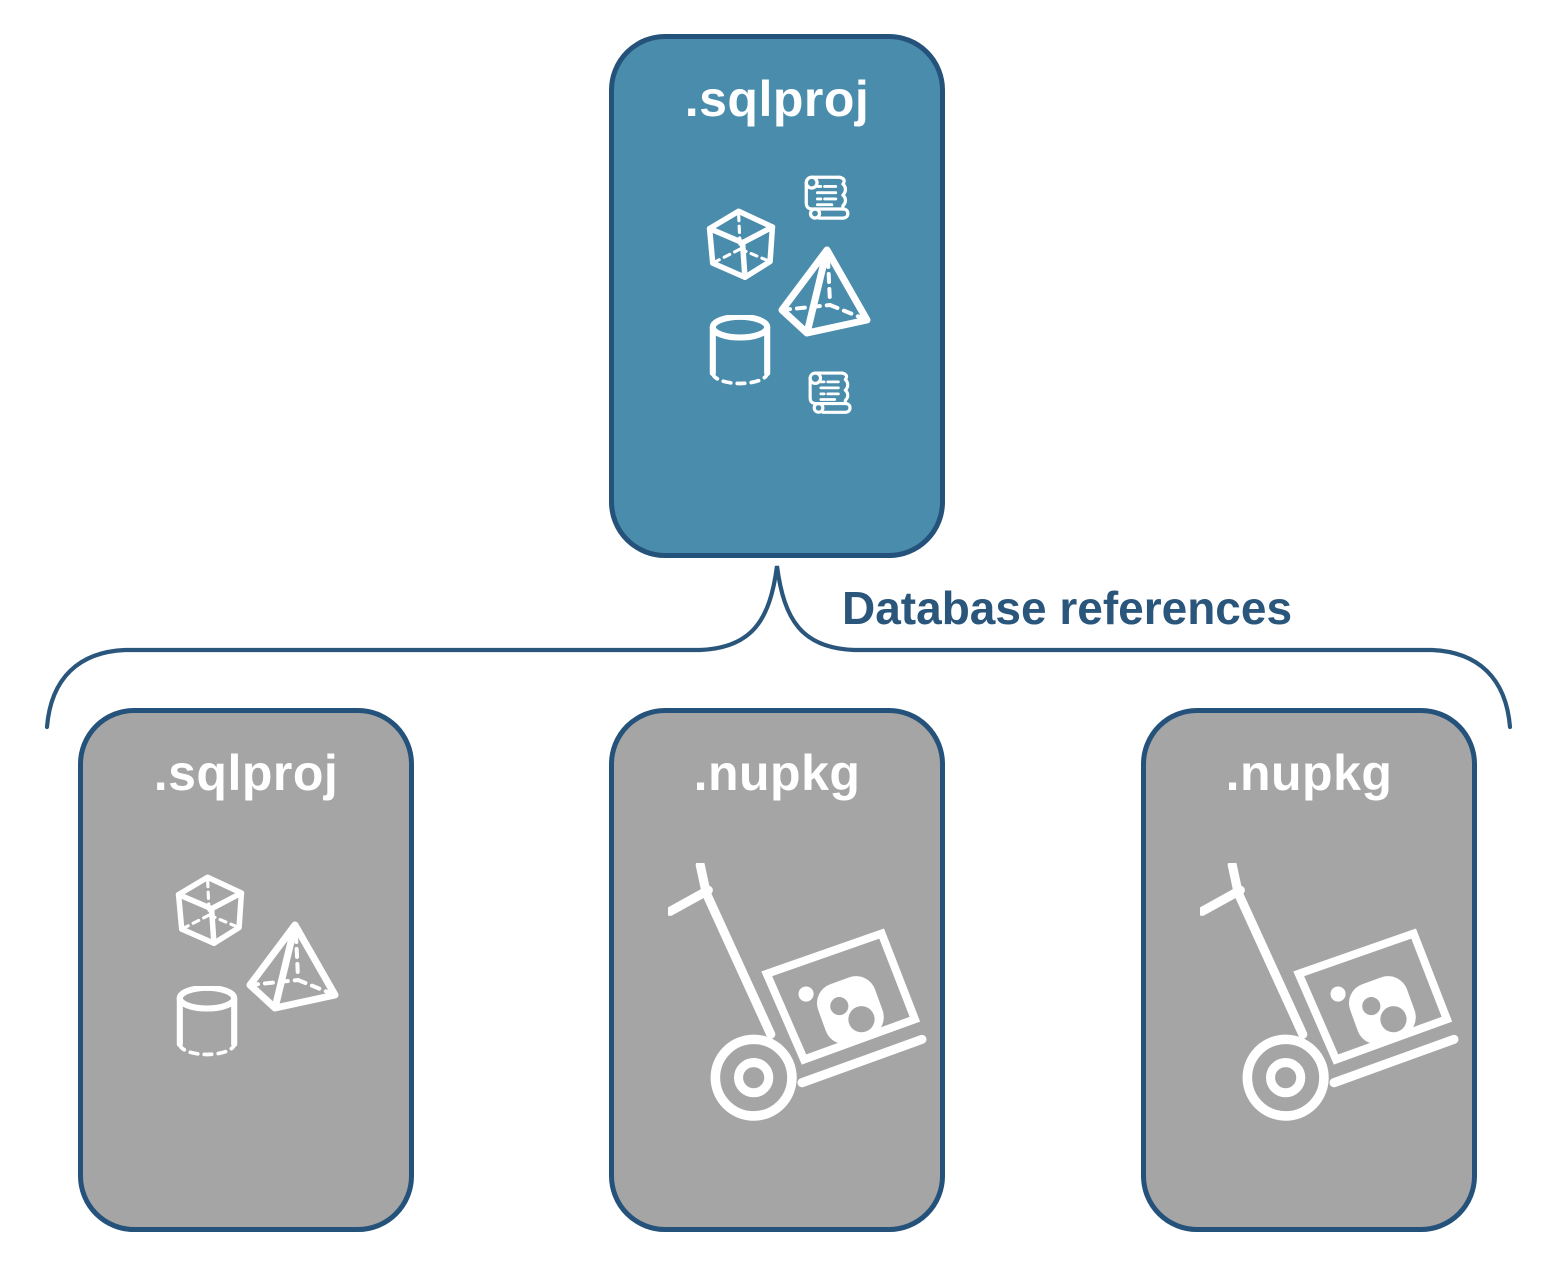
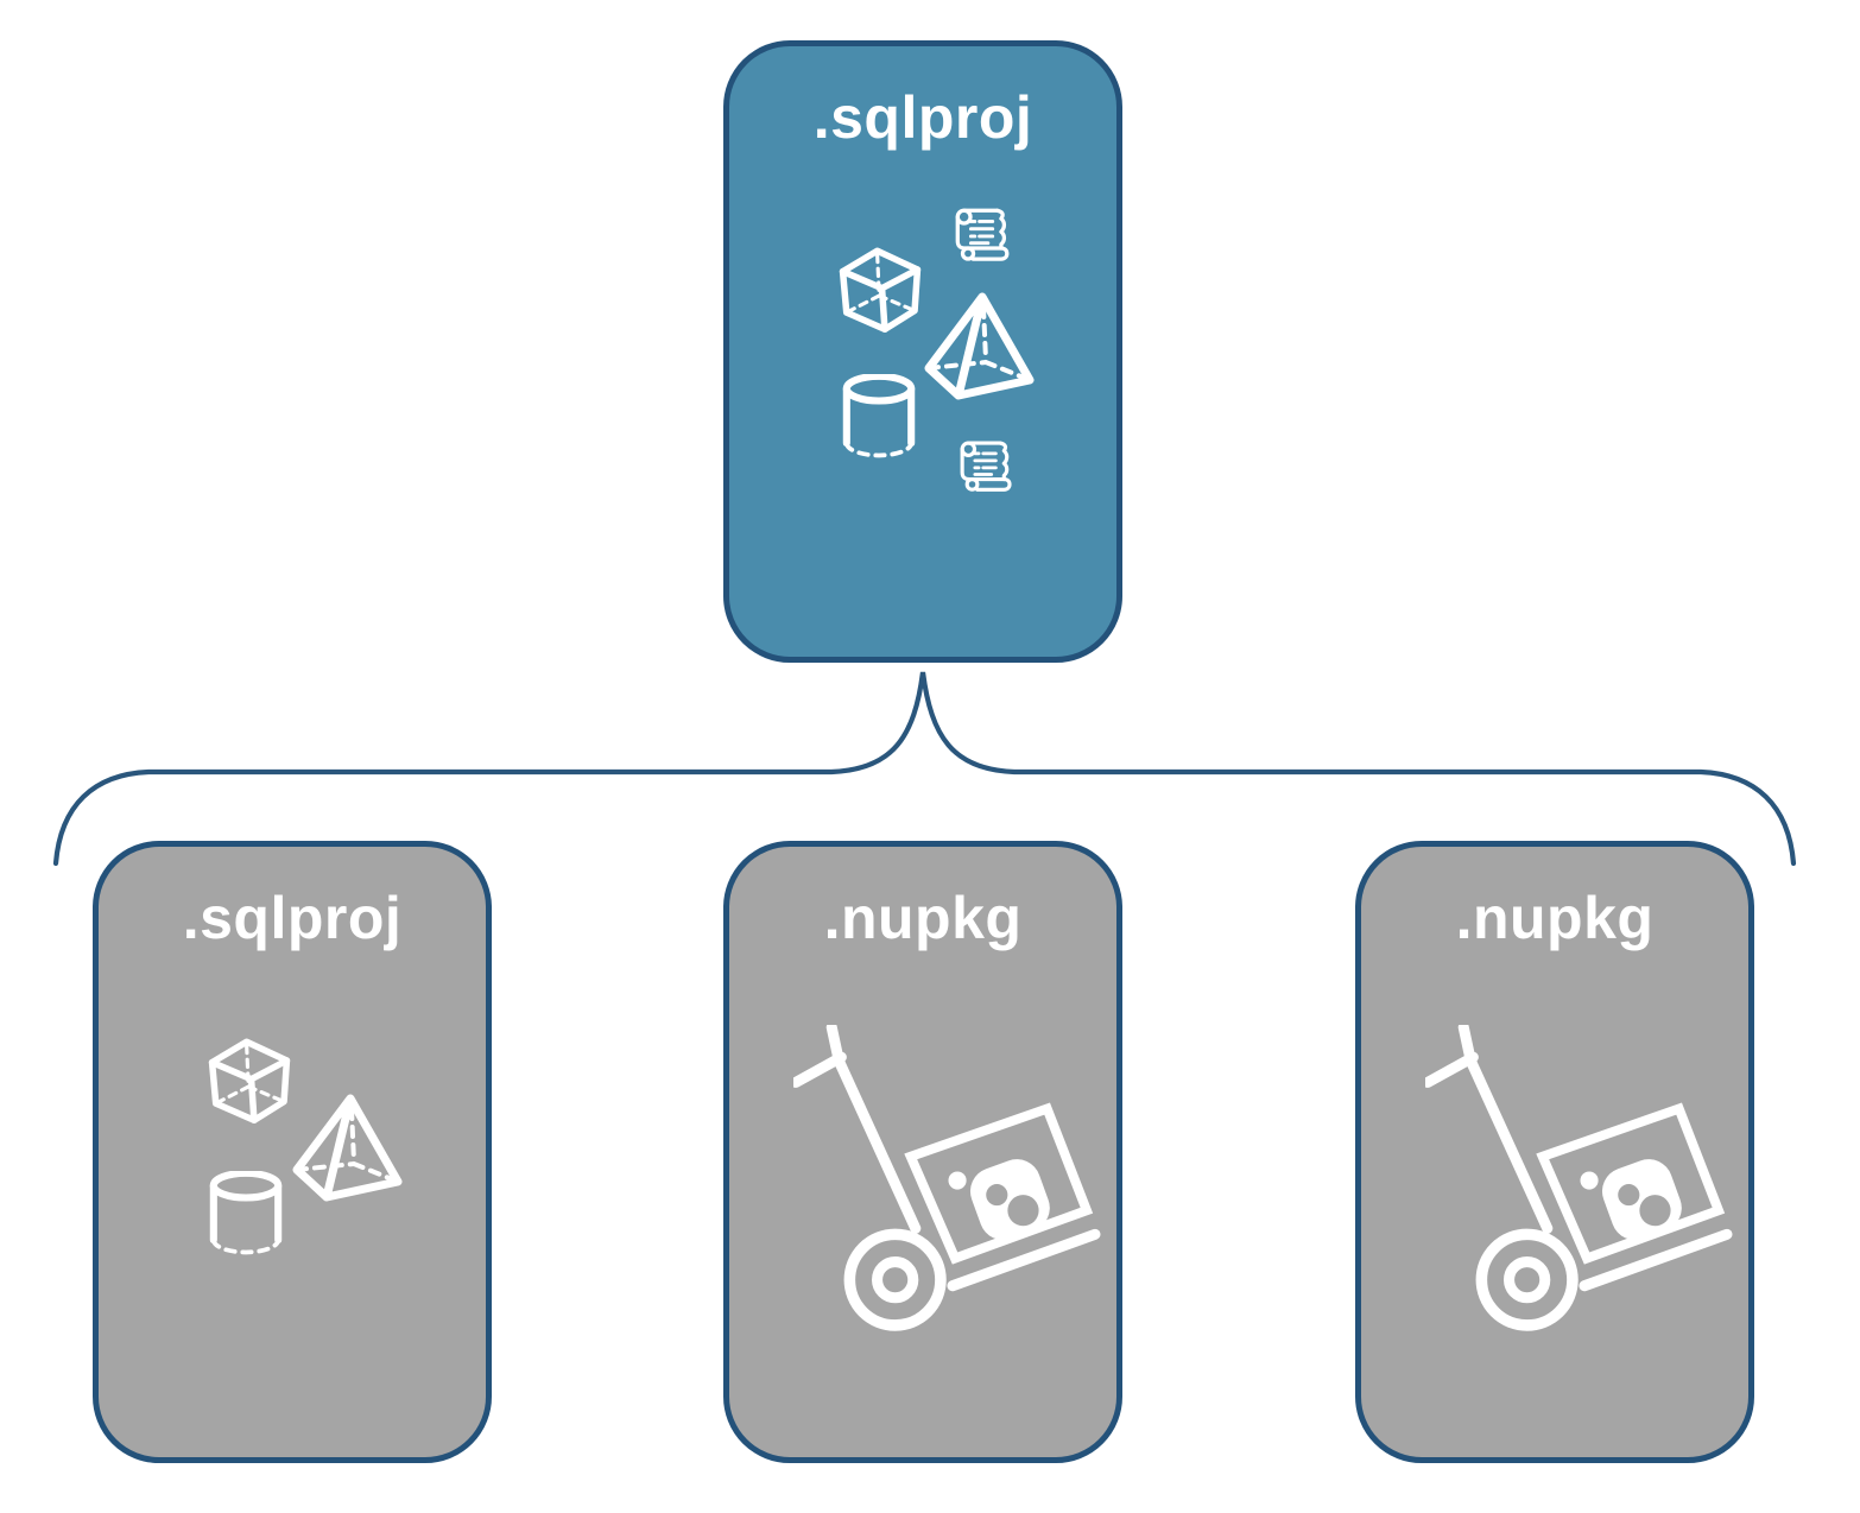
- Database references
  .sqlproj
  .sqlproj
  .nupkg
  .nupkg
